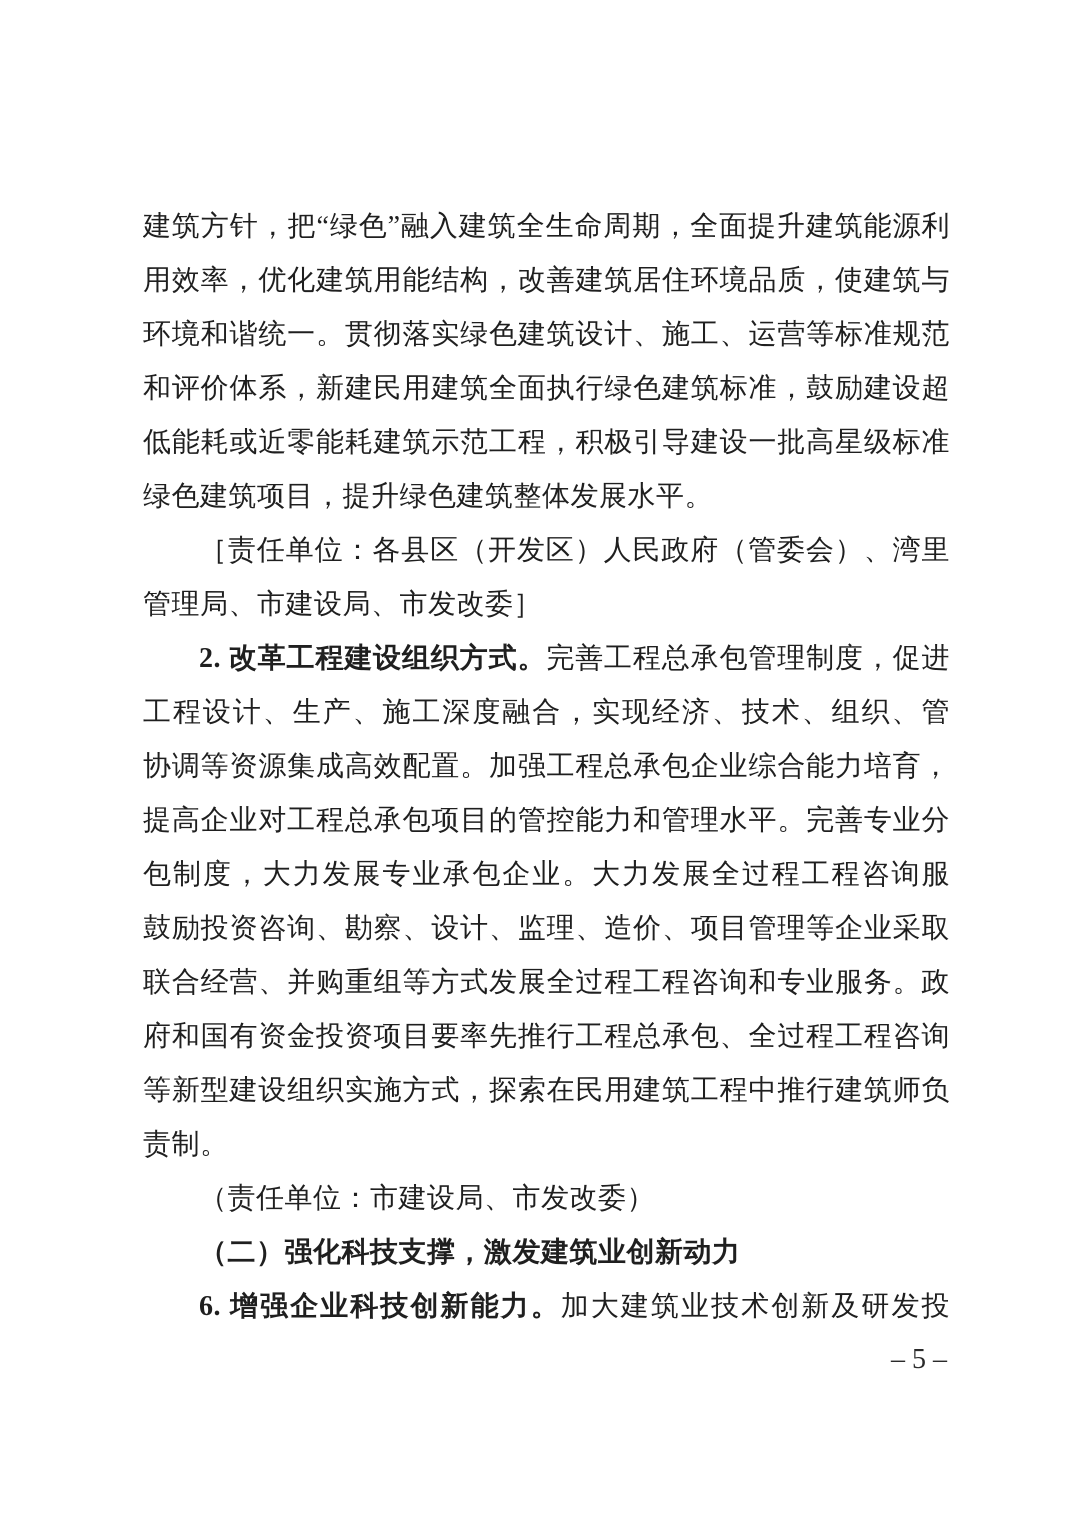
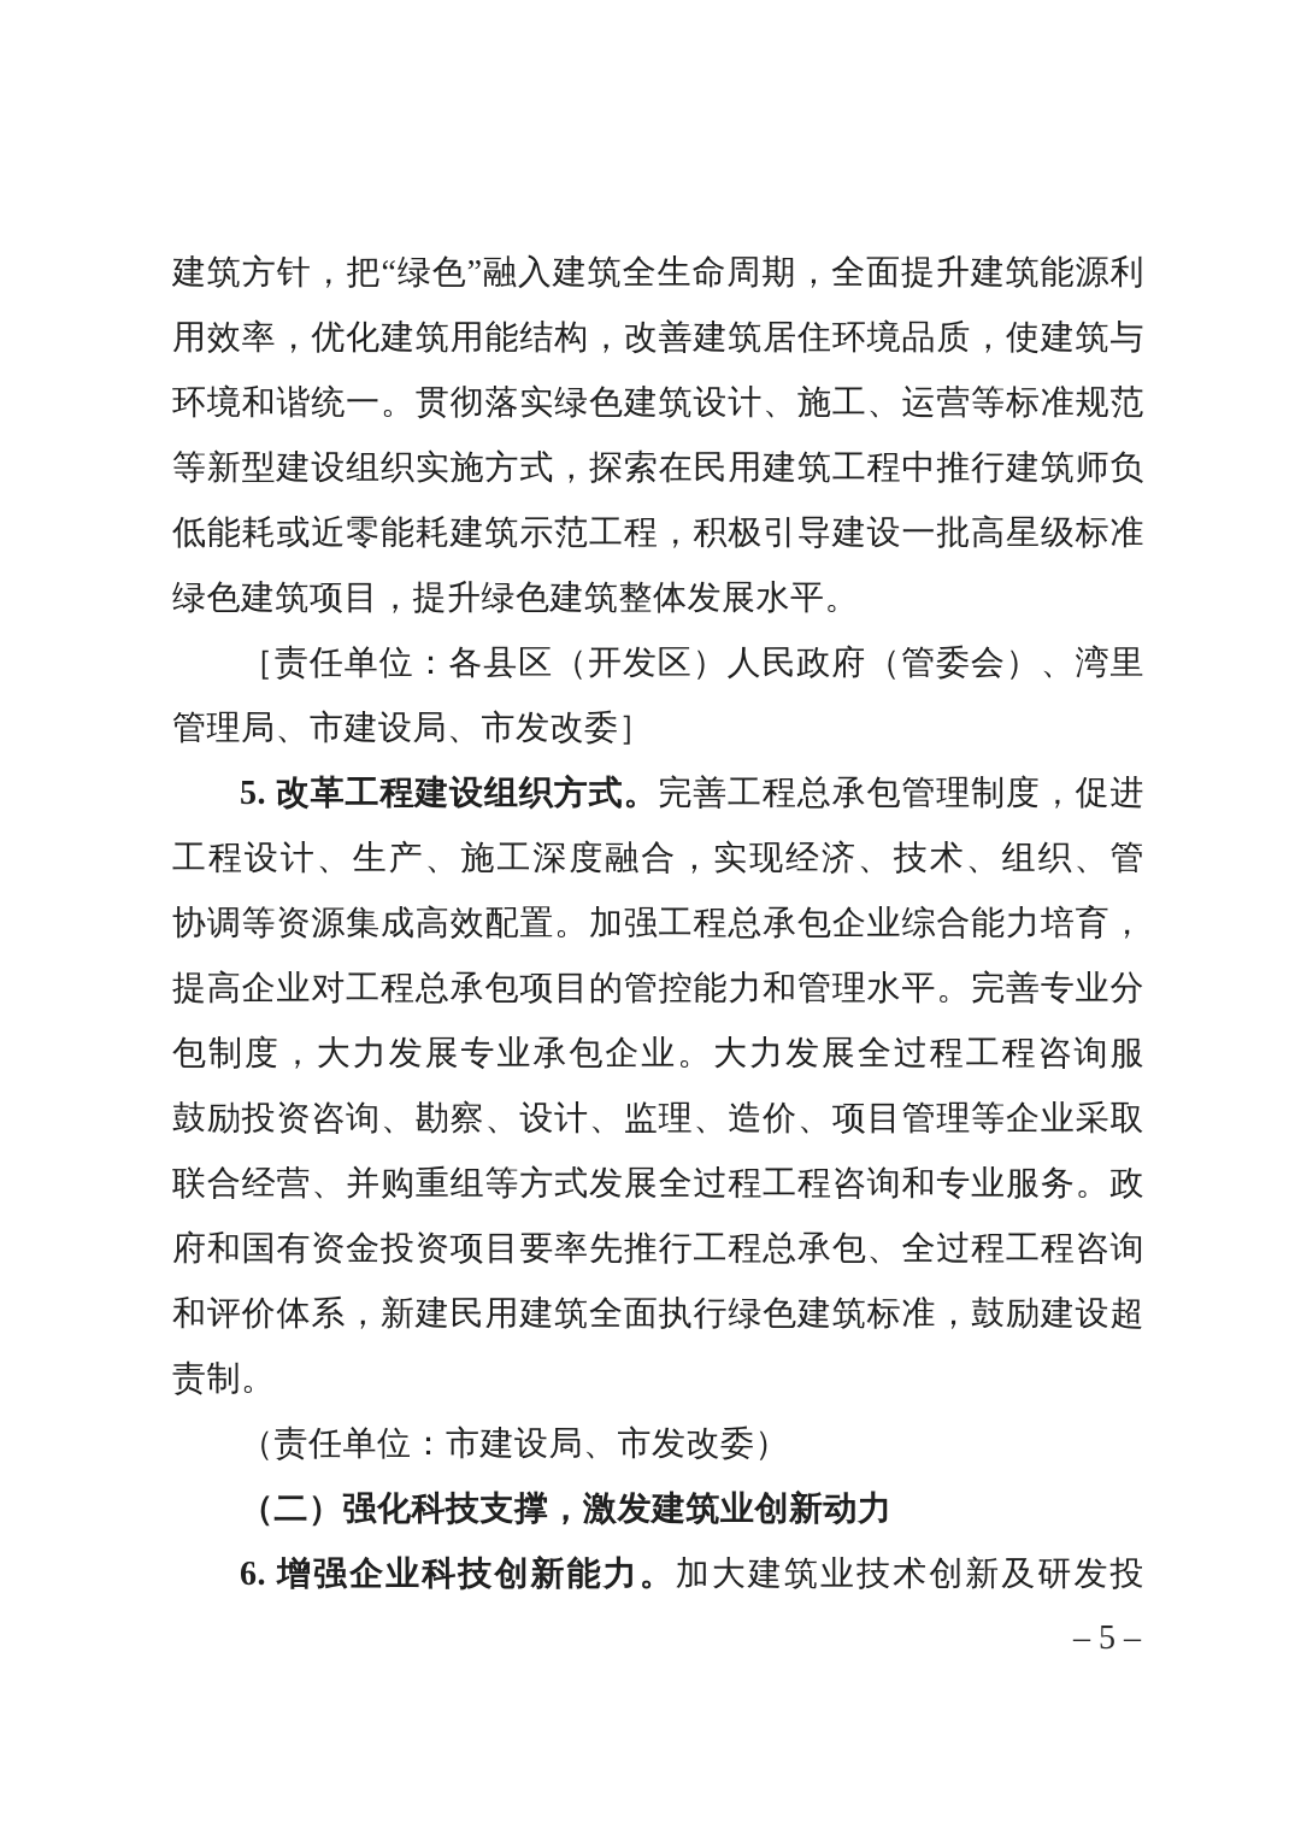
  建筑方针，把“绿色”融入建筑全生命周期，全面提升建筑能源利
  用效率，优化建筑用能结构，改善建筑居住环境品质，使建筑与
  环境和谐统一。贯彻落实绿色建筑设计、施工、运营等标准规范
- 和评价体系，新建民用建筑全面执行绿色建筑标准，鼓励建设超
+ 等新型建设组织实施方式，探索在民用建筑工程中推行建筑师负
  低能耗或近零能耗建筑示范工程，积极引导建设一批高星级标准
  绿色建筑项目，提升绿色建筑整体发展水平。
  ［责任单位：各县区（开发区）人民政府（管委会）、湾里
  管理局、市建设局、市发改委］
- 2. 改革工程建设组织方式。完善工程总承包管理制度，促进
+ 5. 改革工程建设组织方式。完善工程总承包管理制度，促进
  工程设计、生产、施工深度融合，实现经济、技术、组织、管
  协调等资源集成高效配置。加强工程总承包企业综合能力培育，
  提高企业对工程总承包项目的管控能力和管理水平。完善专业分
  包制度，大力发展专业承包企业。大力发展全过程工程咨询服
  鼓励投资咨询、勘察、设计、监理、造价、项目管理等企业采取
  联合经营、并购重组等方式发展全过程工程咨询和专业服务。政
  府和国有资金投资项目要率先推行工程总承包、全过程工程咨询
- 等新型建设组织实施方式，探索在民用建筑工程中推行建筑师负
+ 和评价体系，新建民用建筑全面执行绿色建筑标准，鼓励建设超
  责制。
  （责任单位：市建设局、市发改委）
  （二）强化科技支撑，激发建筑业创新动力
  6. 增强企业科技创新能力。加大建筑业技术创新及研发投
  – 5 –
